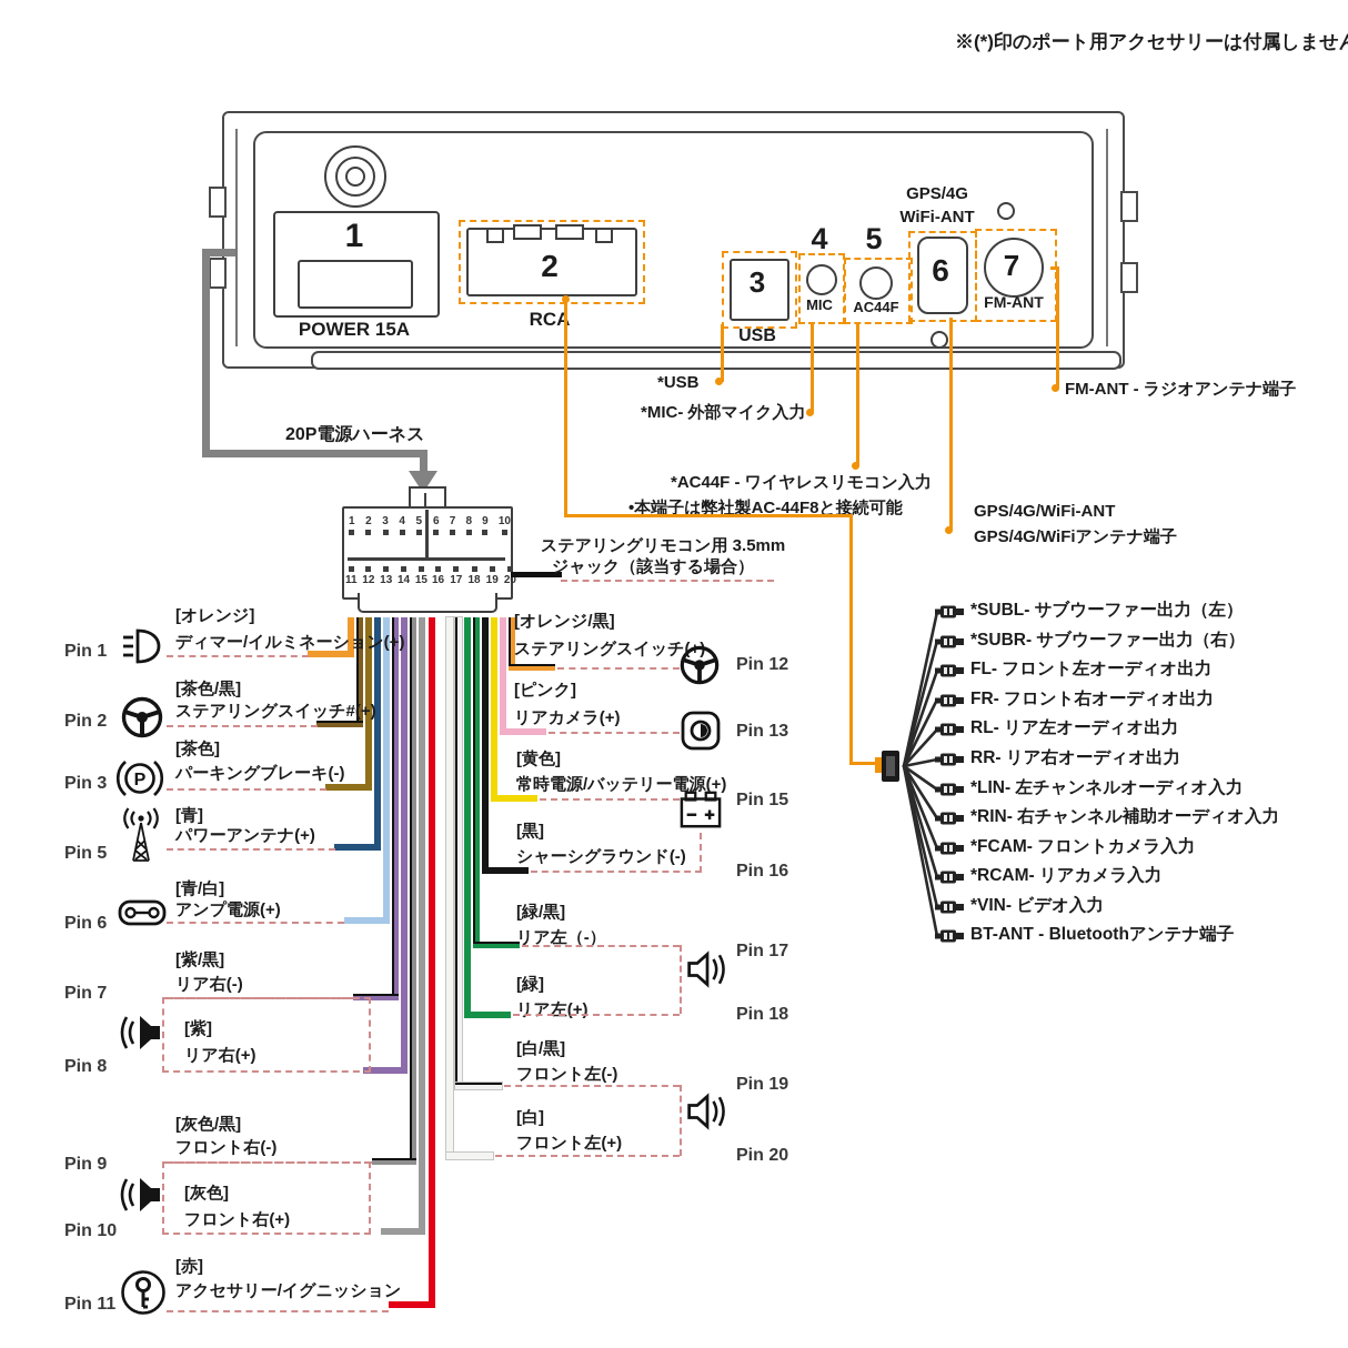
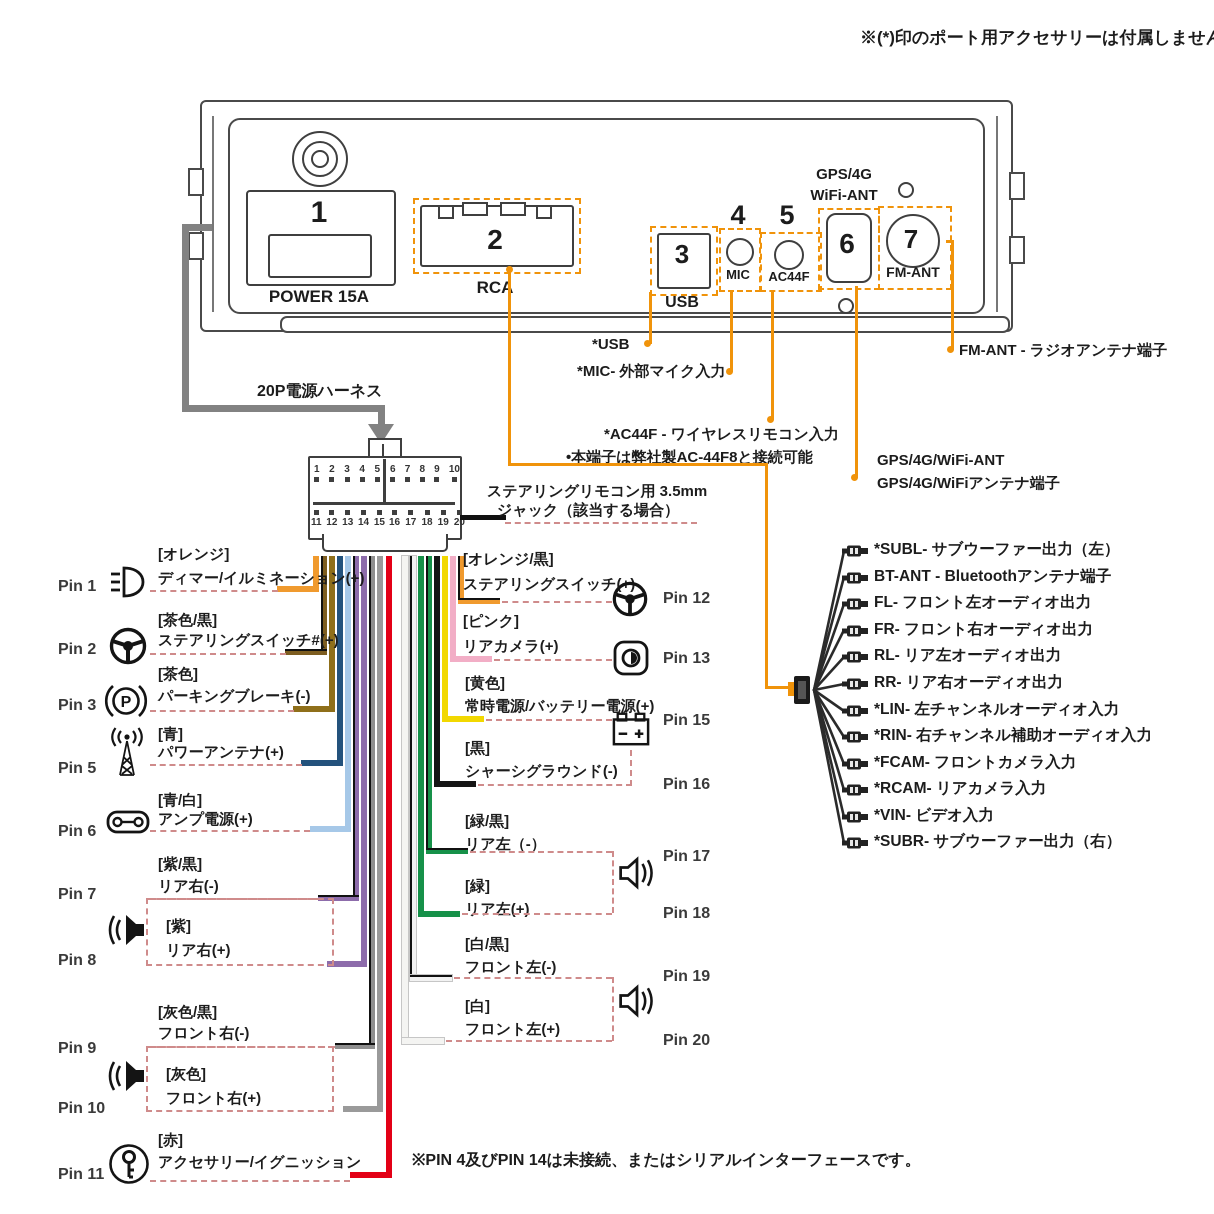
  ※(*)印のポート用アクセサリーは付属しませ
  1
  POWER 15A
  2
  3
  USB
  4
  MIC
  5
  AC44F
  GPS/4G
  WiFi-ANT
  6
  7
  FM-ANT
  *USB
  *MIC- 外部マイク入力
  *AC44F - ワイヤレスリモコン入力
  •本端子は弊社製AC‐44F8と接続可能
  GPS/4G/WiFi-ANT
  GPS/4G/WiFiアンテナ端子
  FM-ANT - ラジオアンテナ端子
  20P電源ハーネス
  1
  2
  3
  4
  5
  6
  7
  8
  9
  10
  11
  12
  13
  14
  15
  16
  17
  18
  19
  20
  ステアリングリモコン用 3.5mm
  ジャック（該当する場合）
  Pin 1
  [オレンジ]
  ディマー/イルミネーション(+)
  Pin 2
  [茶色/黒]
  ステアリングスイッチ#(+)
  Pin 3
  P
  [茶色]
  パーキングブレーキ(-)
  Pin 5
  [青]
  パワーアンテナ(+)
  Pin 6
  [青/白]
  アンプ電源(+)
  Pin 7
  [紫/黒]
  リア右(-)
  Pin 8
  [紫]
  リア右(+)
  Pin 9
  [灰色/黒]
  フロント右(-)
  Pin 10
  [灰色]
  フロント右(+)
  Pin 11
  [赤]
  アクセサリー/イグニッション
  [オレンジ/黒]
  ステアリングスイッチ(
  Pin 12
  [ピンク]
  リアカメラ(+)
  Pin 13
  [黄色]
  常時電源/バッテリー電源(+)
  Pin 15
  [黒]
  シャーシグラウンド(-)
  Pin 16
  [緑/黒]
  リア左（-）
  Pin 17
  [緑]
  リア左(+)
  Pin 18
  [白/黒]
  フロント左(-)
  Pin 19
  [白]
  フロント左(+)
  Pin 20
  *SUBL- サブウーファー出力（左）
- *SUBR- サブウーファー出力（右）
+ BT-ANT - Bluetoothアンテナ端子
  FL- フロント左オーディオ出力
  FR- フロント右オーディオ出力
  RL- リア左オーディオ出力
  RR- リア右オーディオ出力
  *LIN- 左チャンネルオーディオ入力
  *RIN- 右チャンネル補助オーディオ入力
  *FCAM- フロントカメラ入力
  *RCAM- リアカメラ入力
  *VIN- ビデオ入力
- BT-ANT - Bluetoothアンテナ端子
+ *SUBR- サブウーファー出力（右）
+ ※PIN 4及びPIN 14は未接続、またはシリアルインターフェースです。
